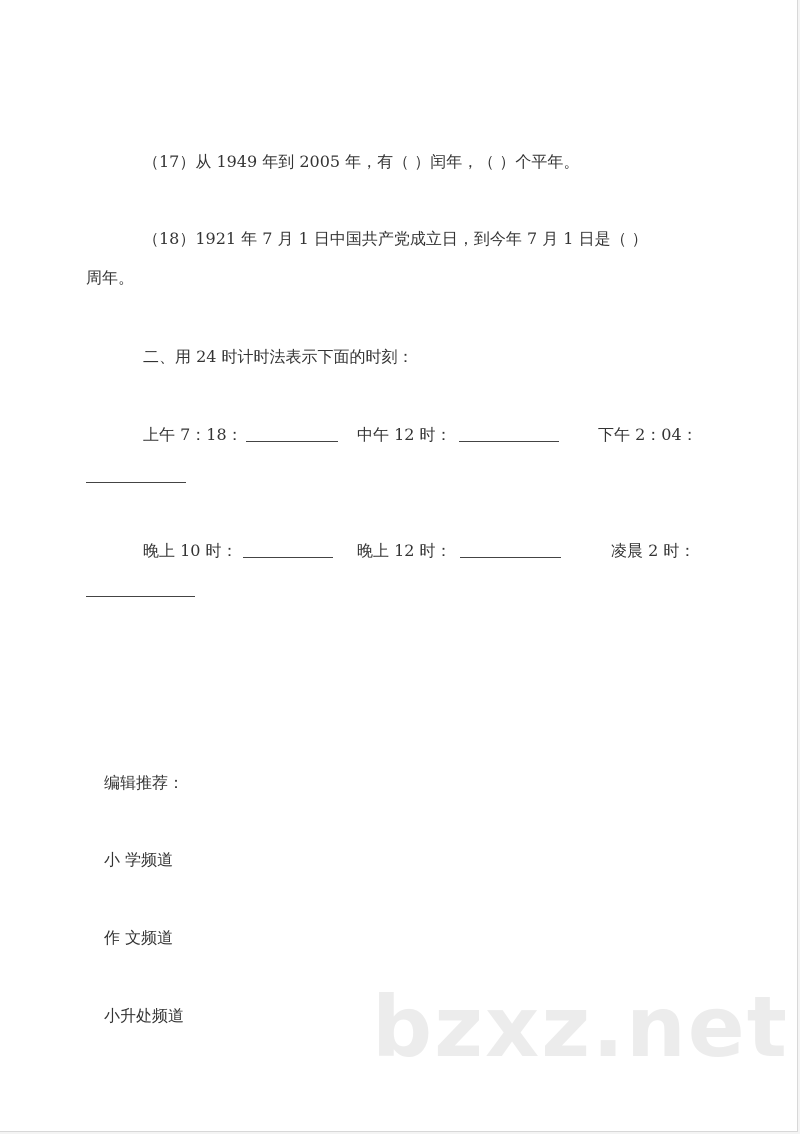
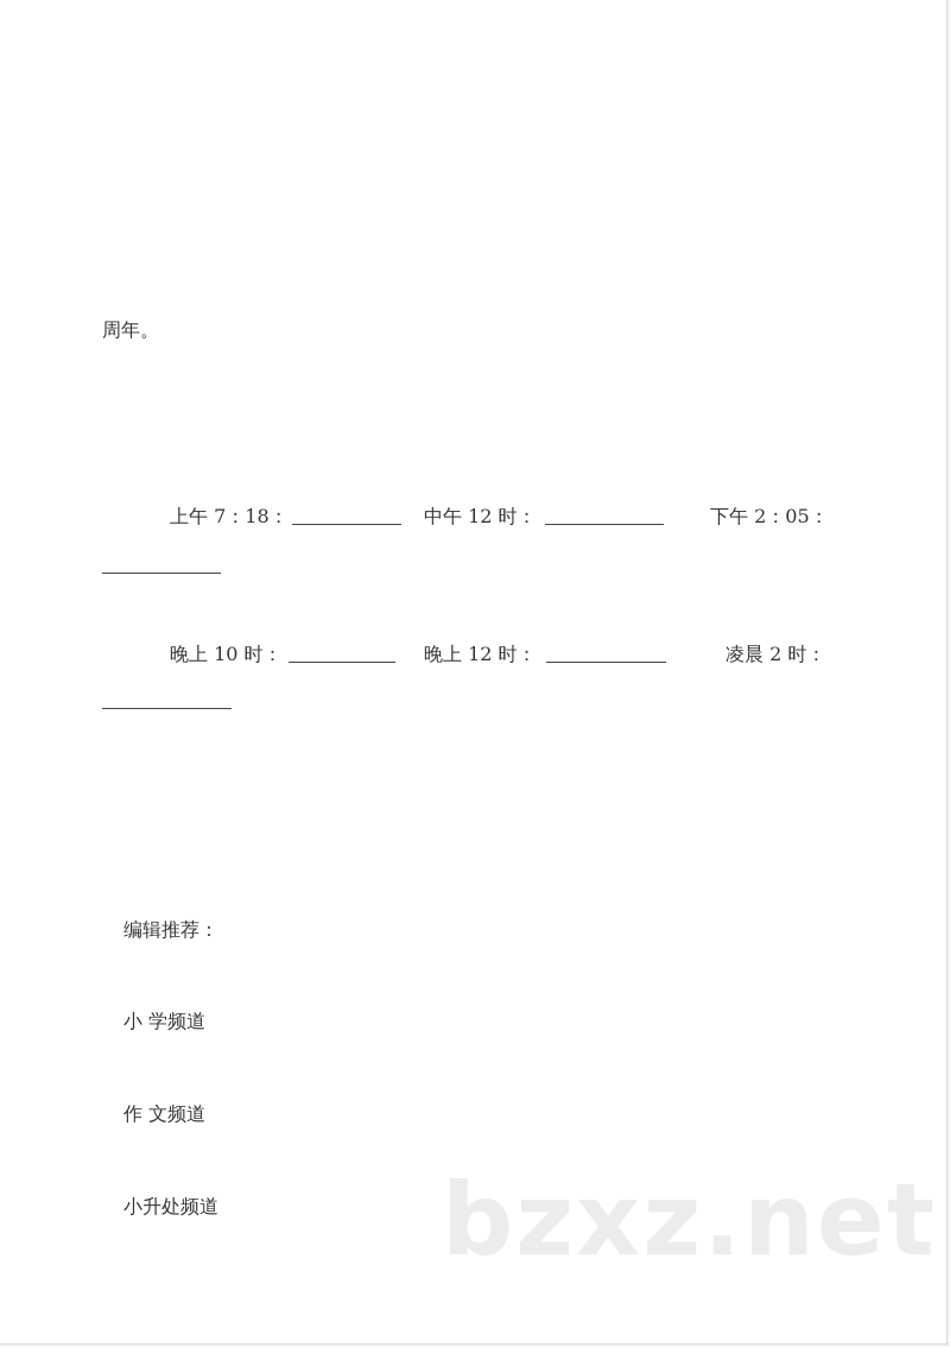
- （17）从 1949 年到 2005 年，有（ ）闰年，（ ）个平年。
- （18）1921 年 7 月 1 日中国共产党成立日，到今年 7 月 1 日是（ ）
  周年。
- 二、用 24 时计时法表示下面的时刻：
  上午 7：18：
  中午 12 时：
- 下午 2：04：
+ 下午 2：05：
  晚上 10 时：
  晚上 12 时：
  凌晨 2 时：
  编辑推荐：
  小 学频道
  作 文频道
  小升处频道
